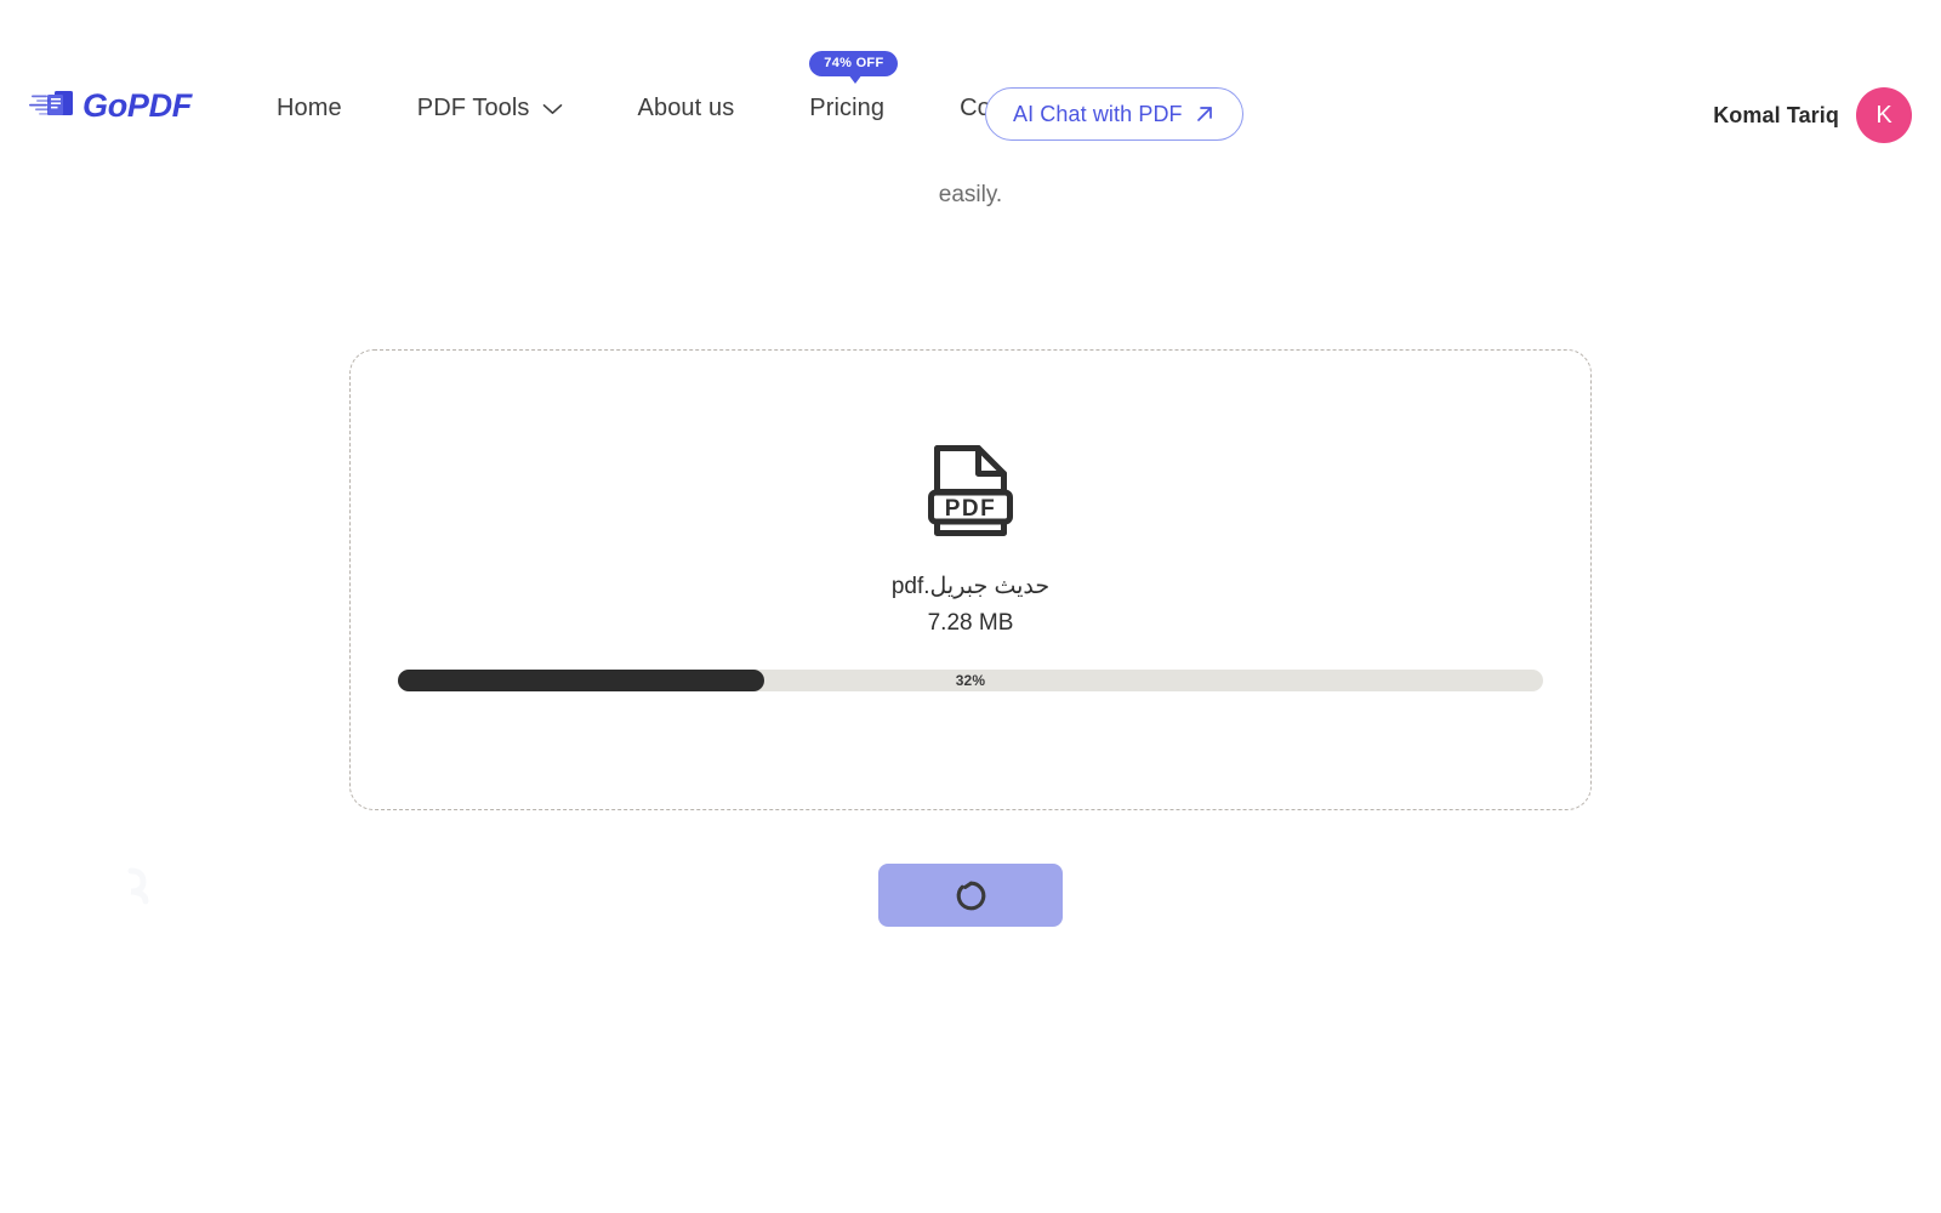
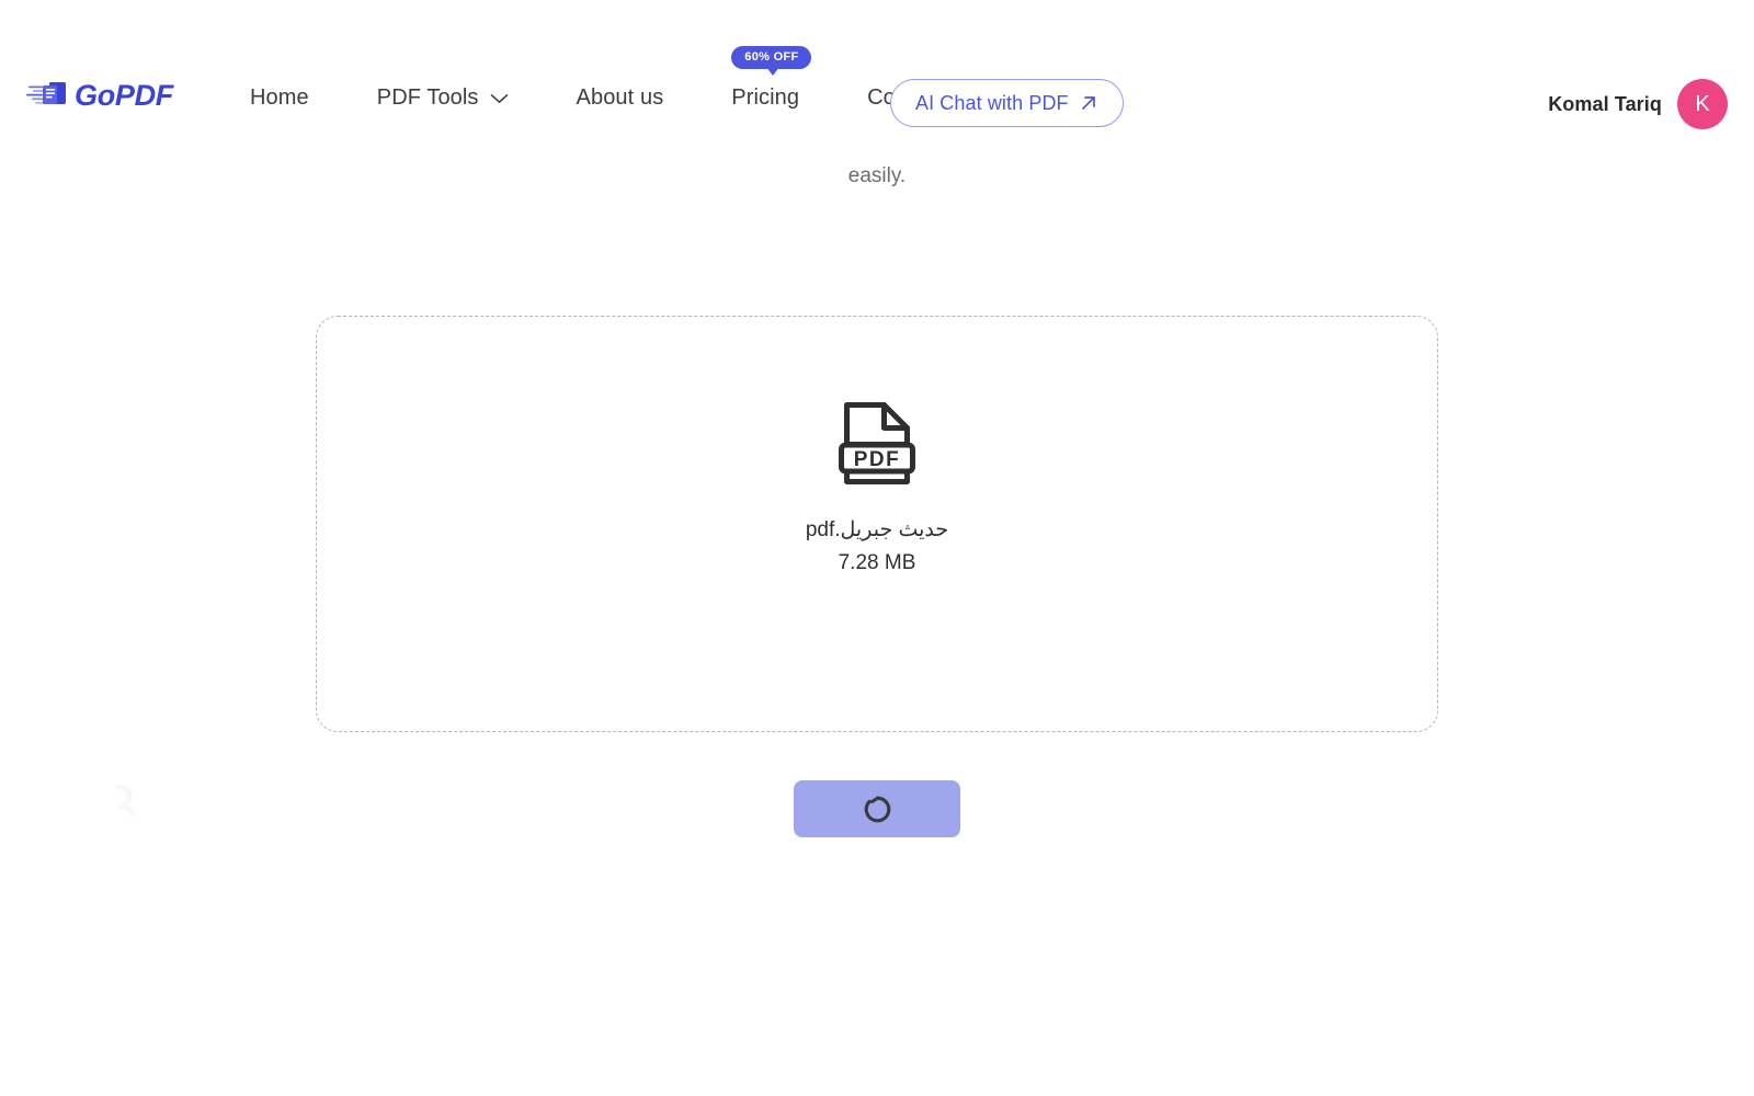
  GoPDF
  Home
  PDF Tools
  About us
- 74% OFF
+ 60% OFF
  Pricing
  AI Chat with PDF
  Komal Tariq
  K
  easily.
  PDF
  حديث جبريل.pdf
  7.28 MB
- 32%
